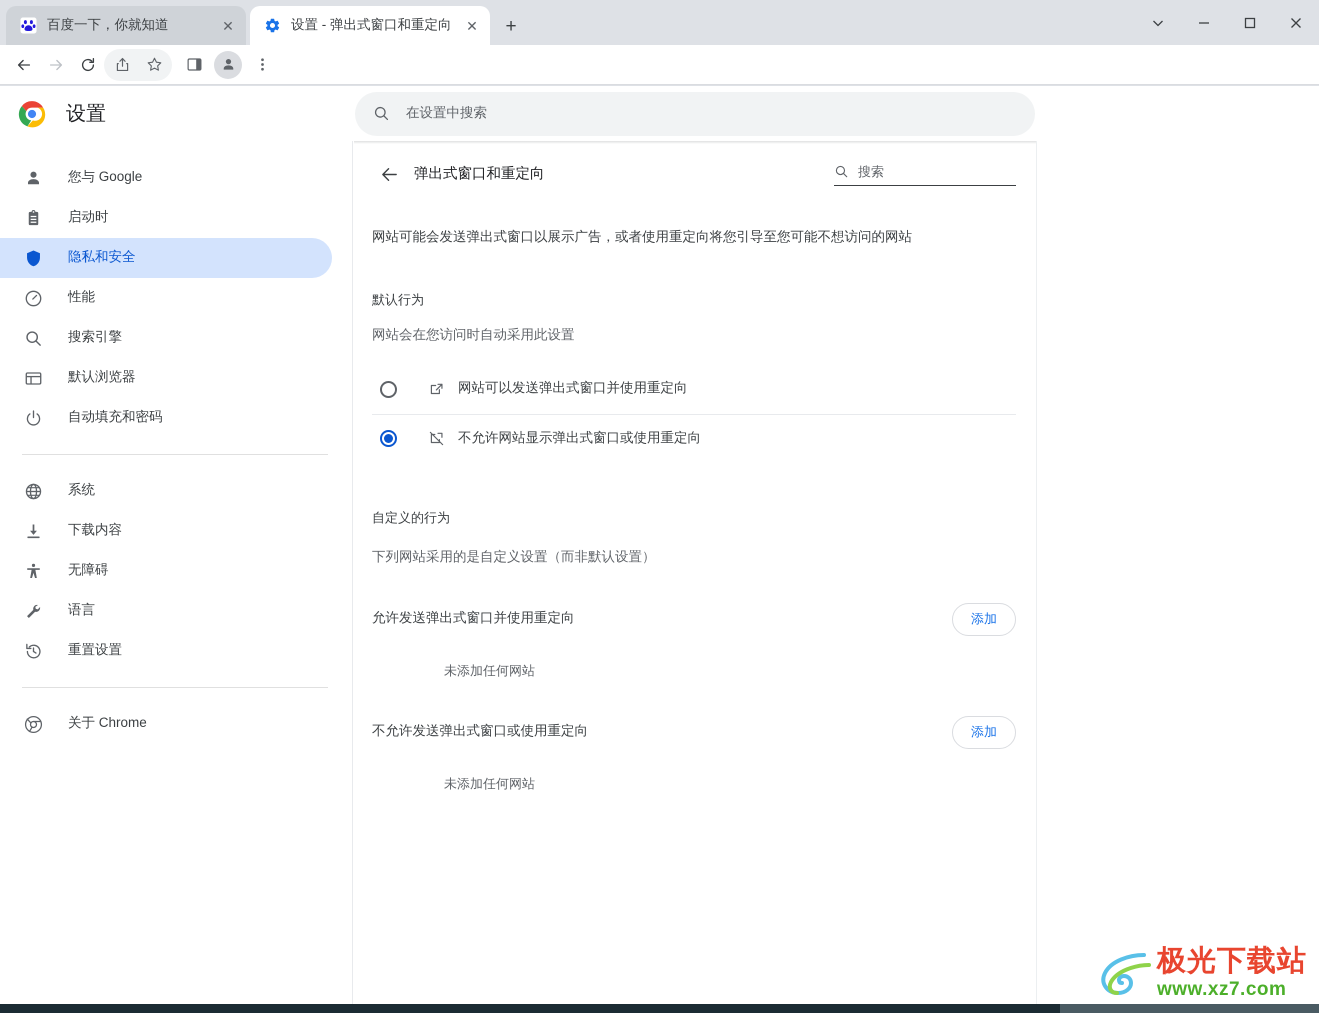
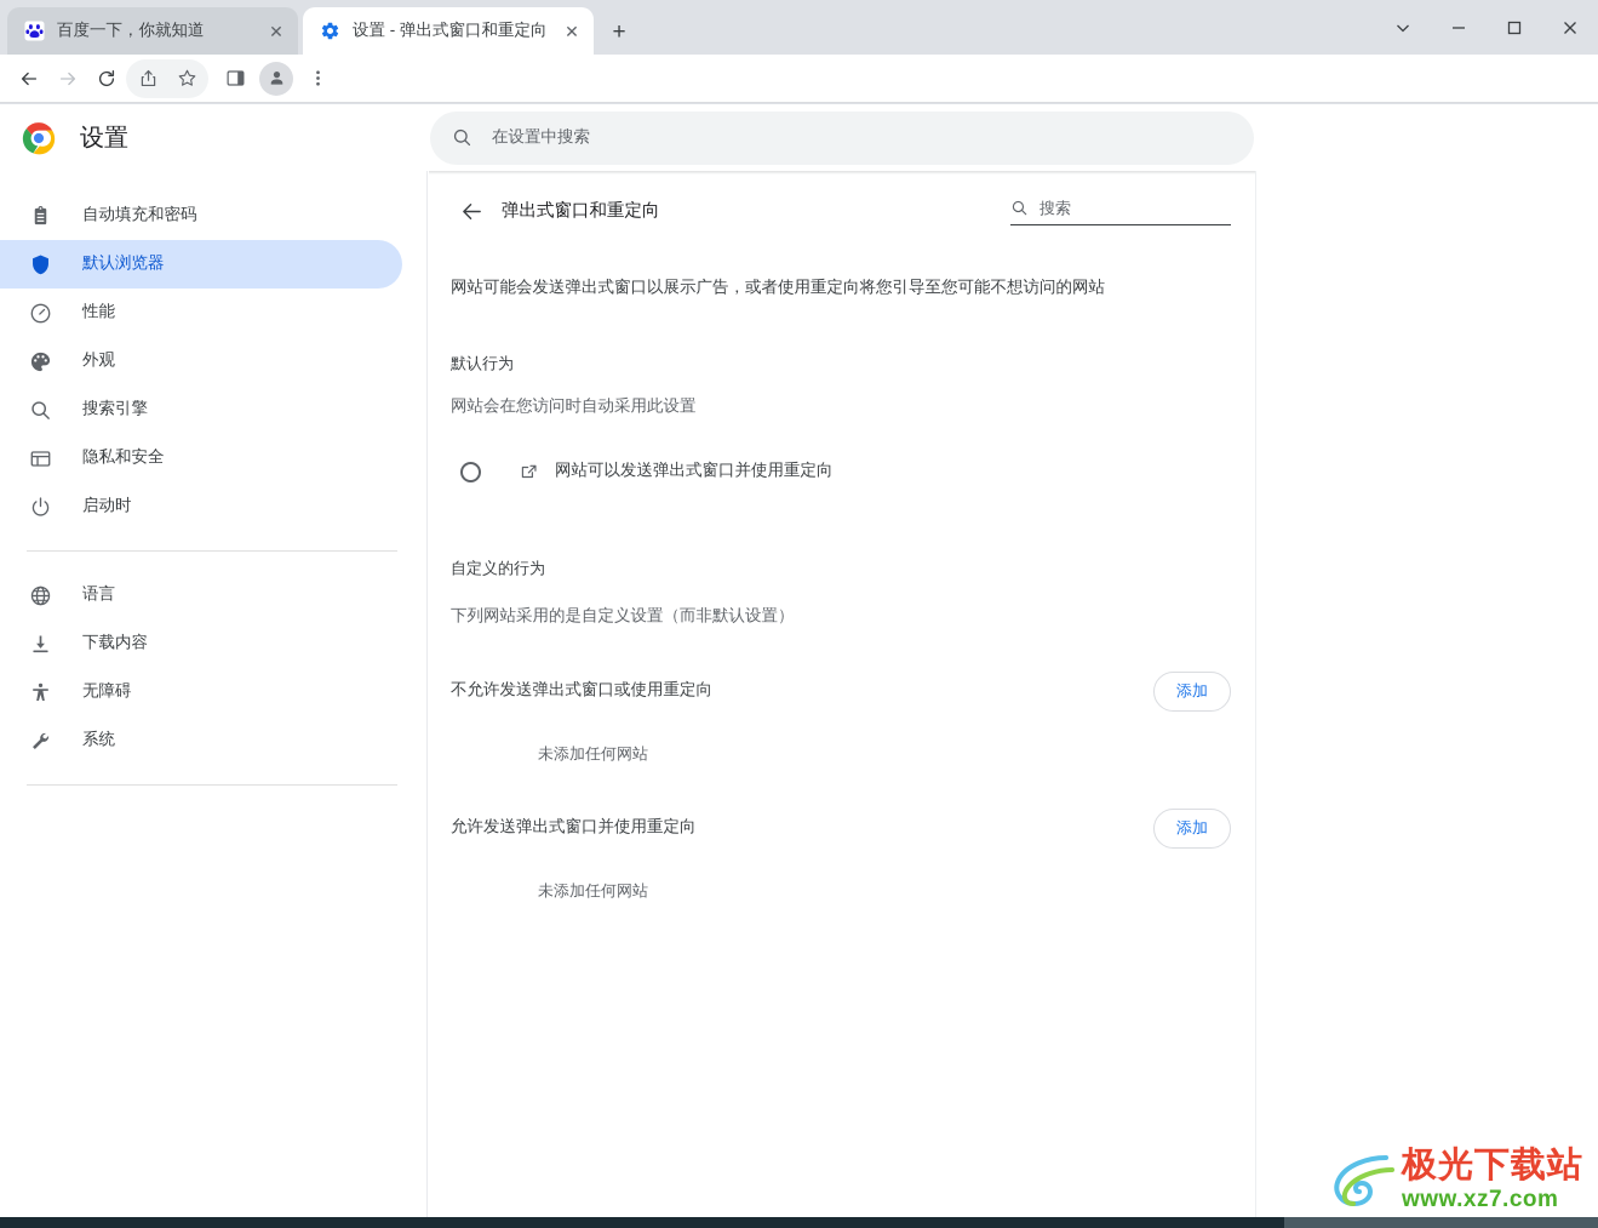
  百度一下，你就知道
  ✕
  设置 - 弹出式窗口和重定向
  ✕
  +
  设置
  在设置中搜索
- 您与 Google
- 启动时
+ 自动填充和密码
- 隐私和安全
+ 默认浏览器
  性能
+ 外观
  搜索引擎
- 默认浏览器
+ 隐私和安全
- 自动填充和密码
+ 启动时
- 系统
+ 语言
  下载内容
  无障碍
- 语言
+ 系统
- 重置设置
- 关于 Chrome
  弹出式窗口和重定向
  搜索
  网站可能会发送弹出式窗口以展示广告，或者使用重定向将您引导至您可能不想访问的网站
  默认行为
  网站会在您访问时自动采用此设置
  网站可以发送弹出式窗口并使用重定向
- 不允许网站显示弹出式窗口或使用重定向
  自定义的行为
  下列网站采用的是自定义设置（而非默认设置）
- 允许发送弹出式窗口并使用重定向
+ 不允许发送弹出式窗口或使用重定向
  添加
  未添加任何网站
- 不允许发送弹出式窗口或使用重定向
+ 允许发送弹出式窗口并使用重定向
  添加
  未添加任何网站
  极光下载站
  www.xz7.com
